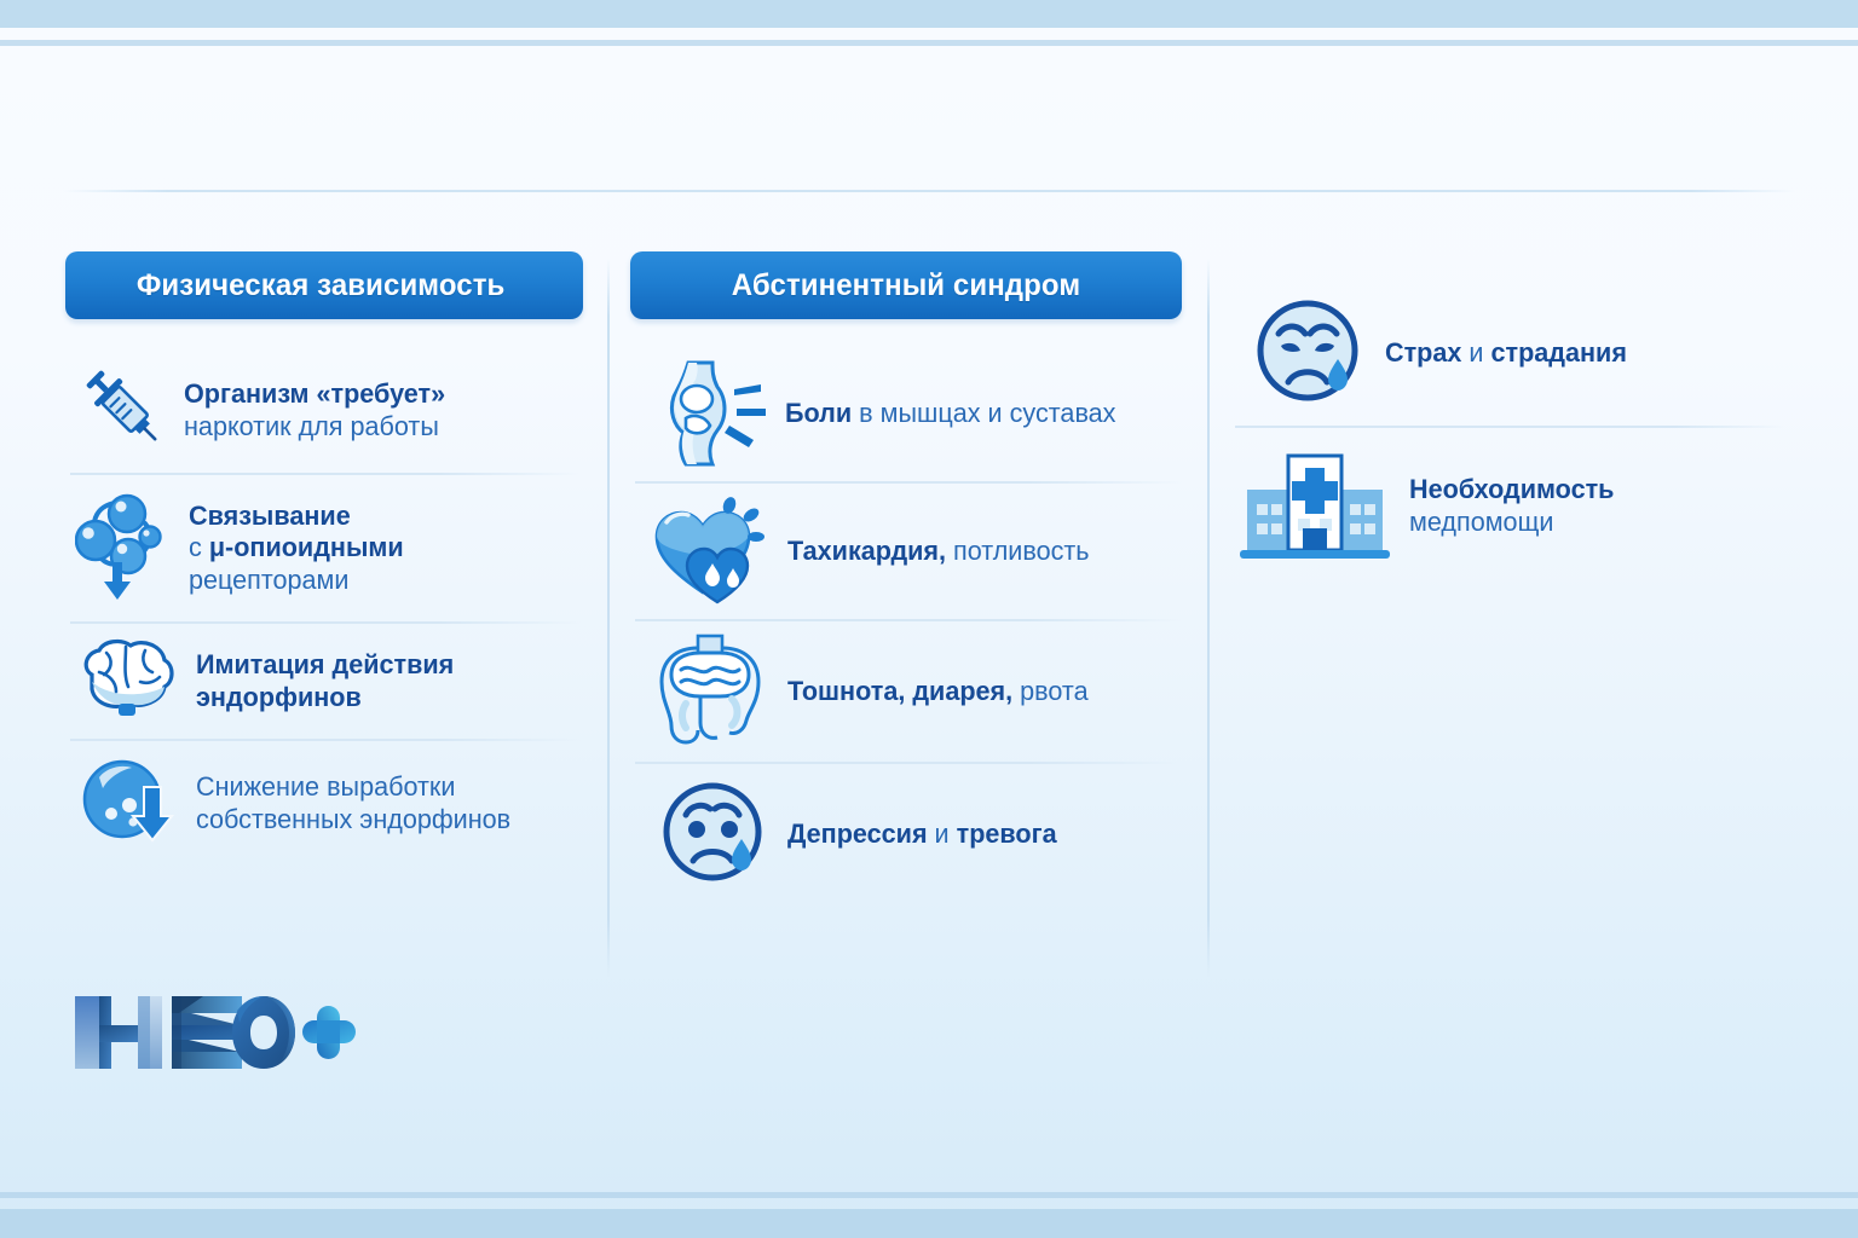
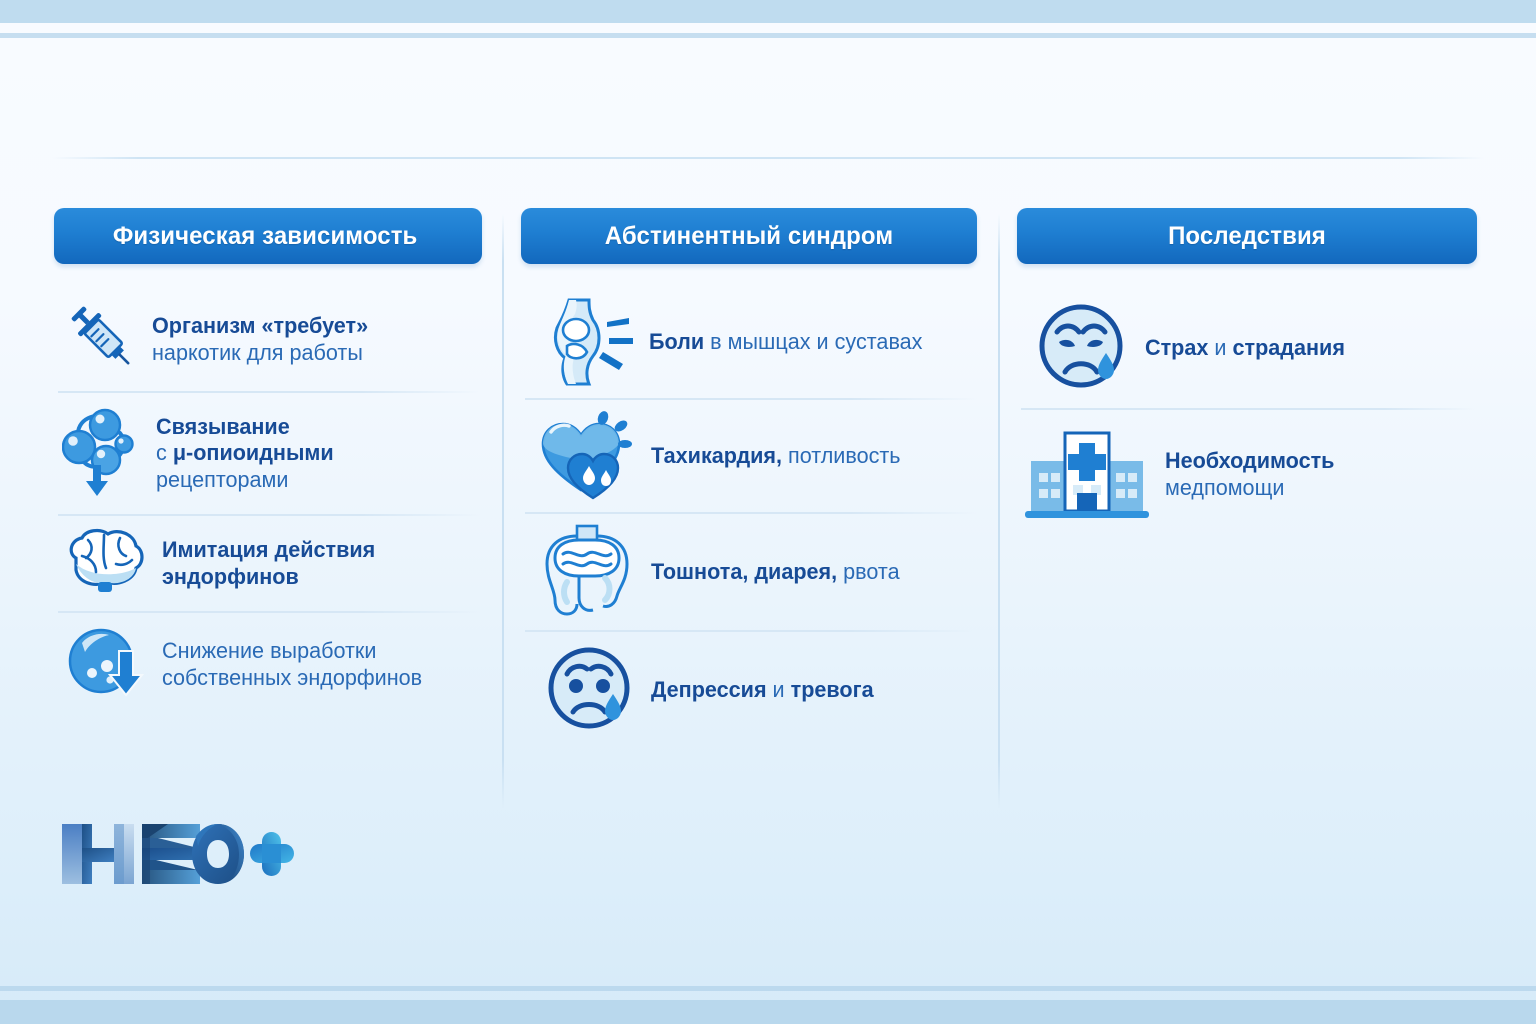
  Физическая зависимость
  Организм «требует»
  наркотик для работы
  Связывание
  с μ-опиоидными
  рецепторами
  Имитация действия
  эндорфинов
  Снижение выработки
  собственных эндорфинов
  Абстинентный синдром
  Боли в мышцах и суставах
  Тахикардия, потливость
  Тошнота, диарея, рвота
  Депрессия и тревога
+ Последствия
  Страх и страдания
  Необходимость
  медпомощи
